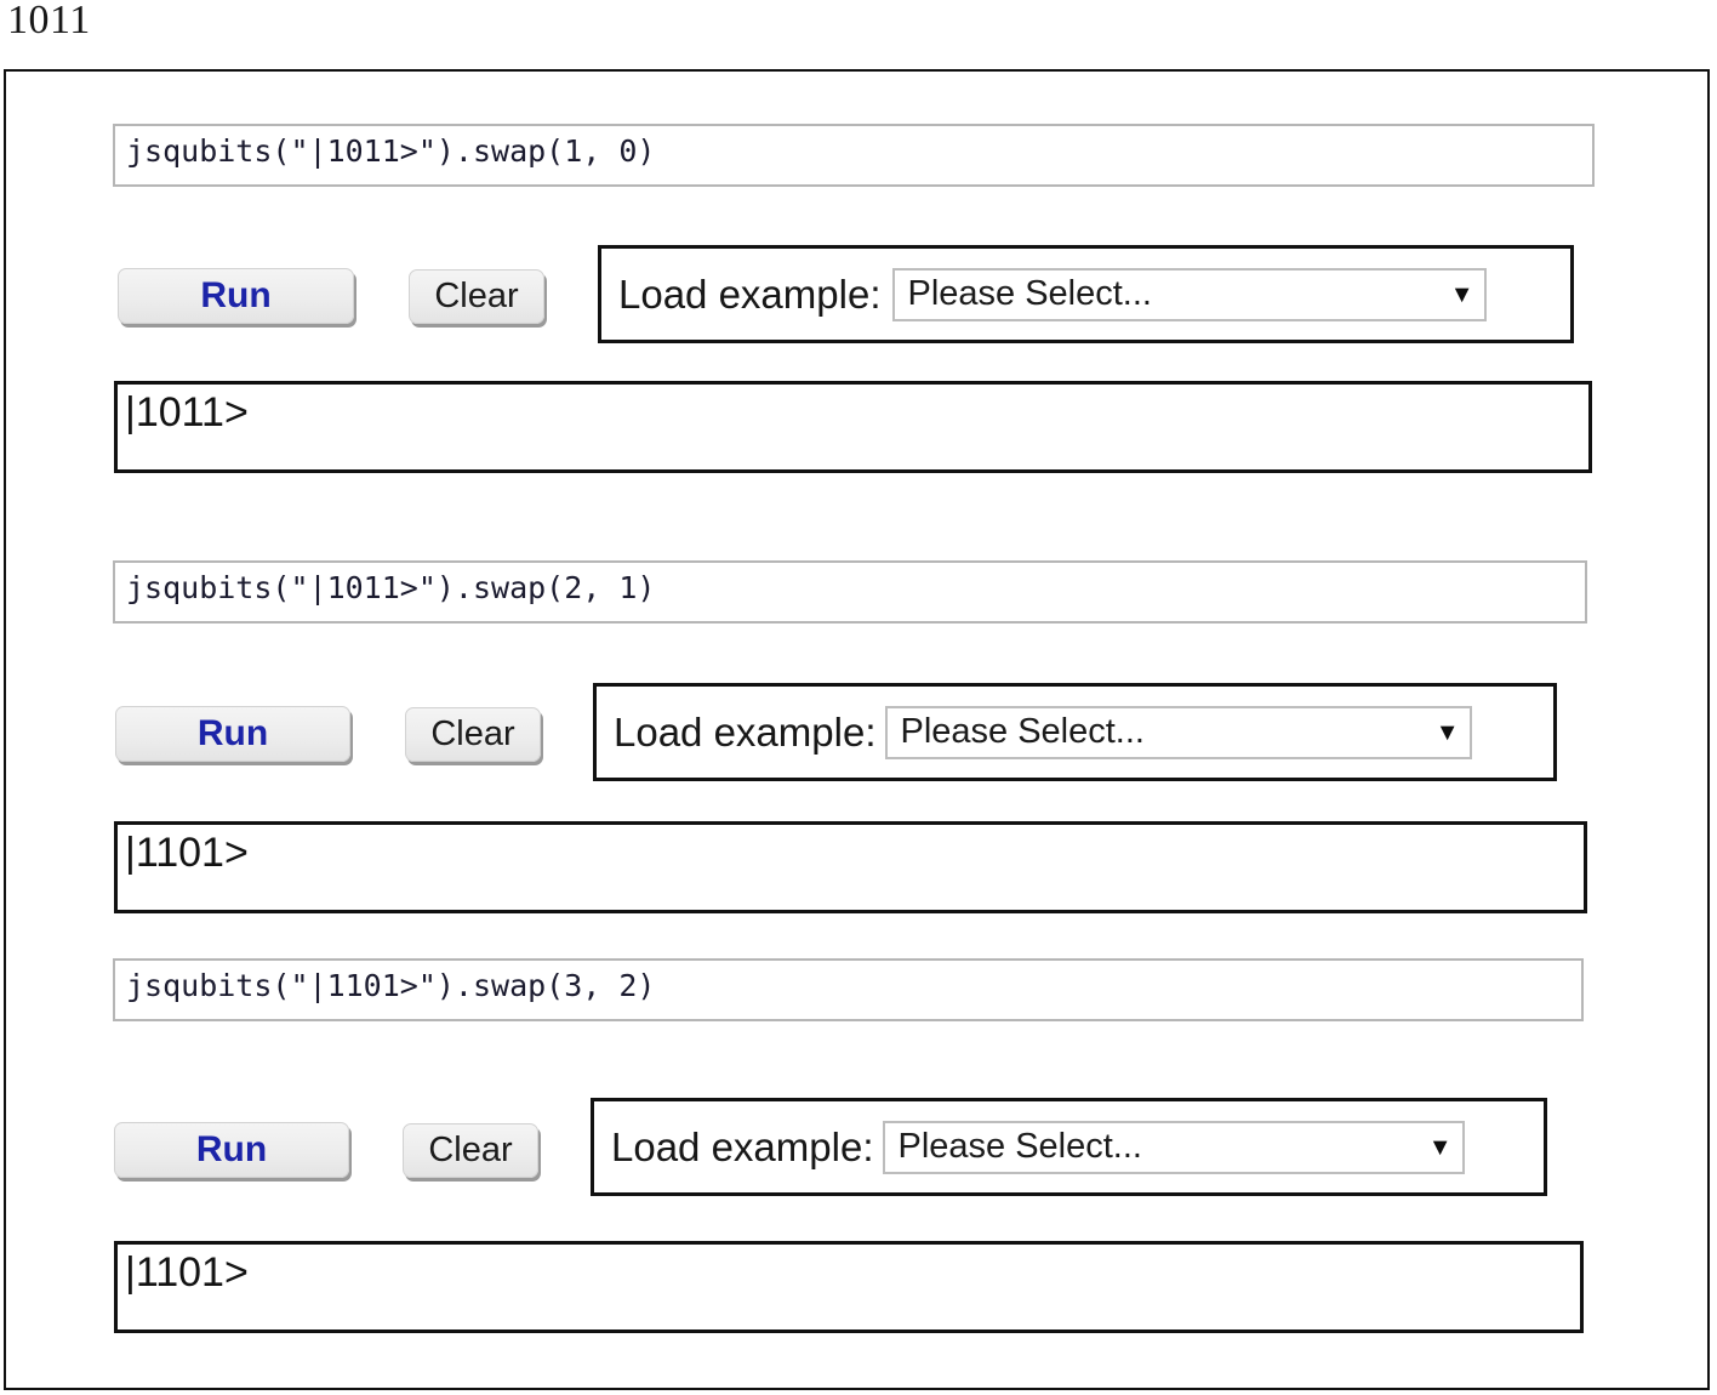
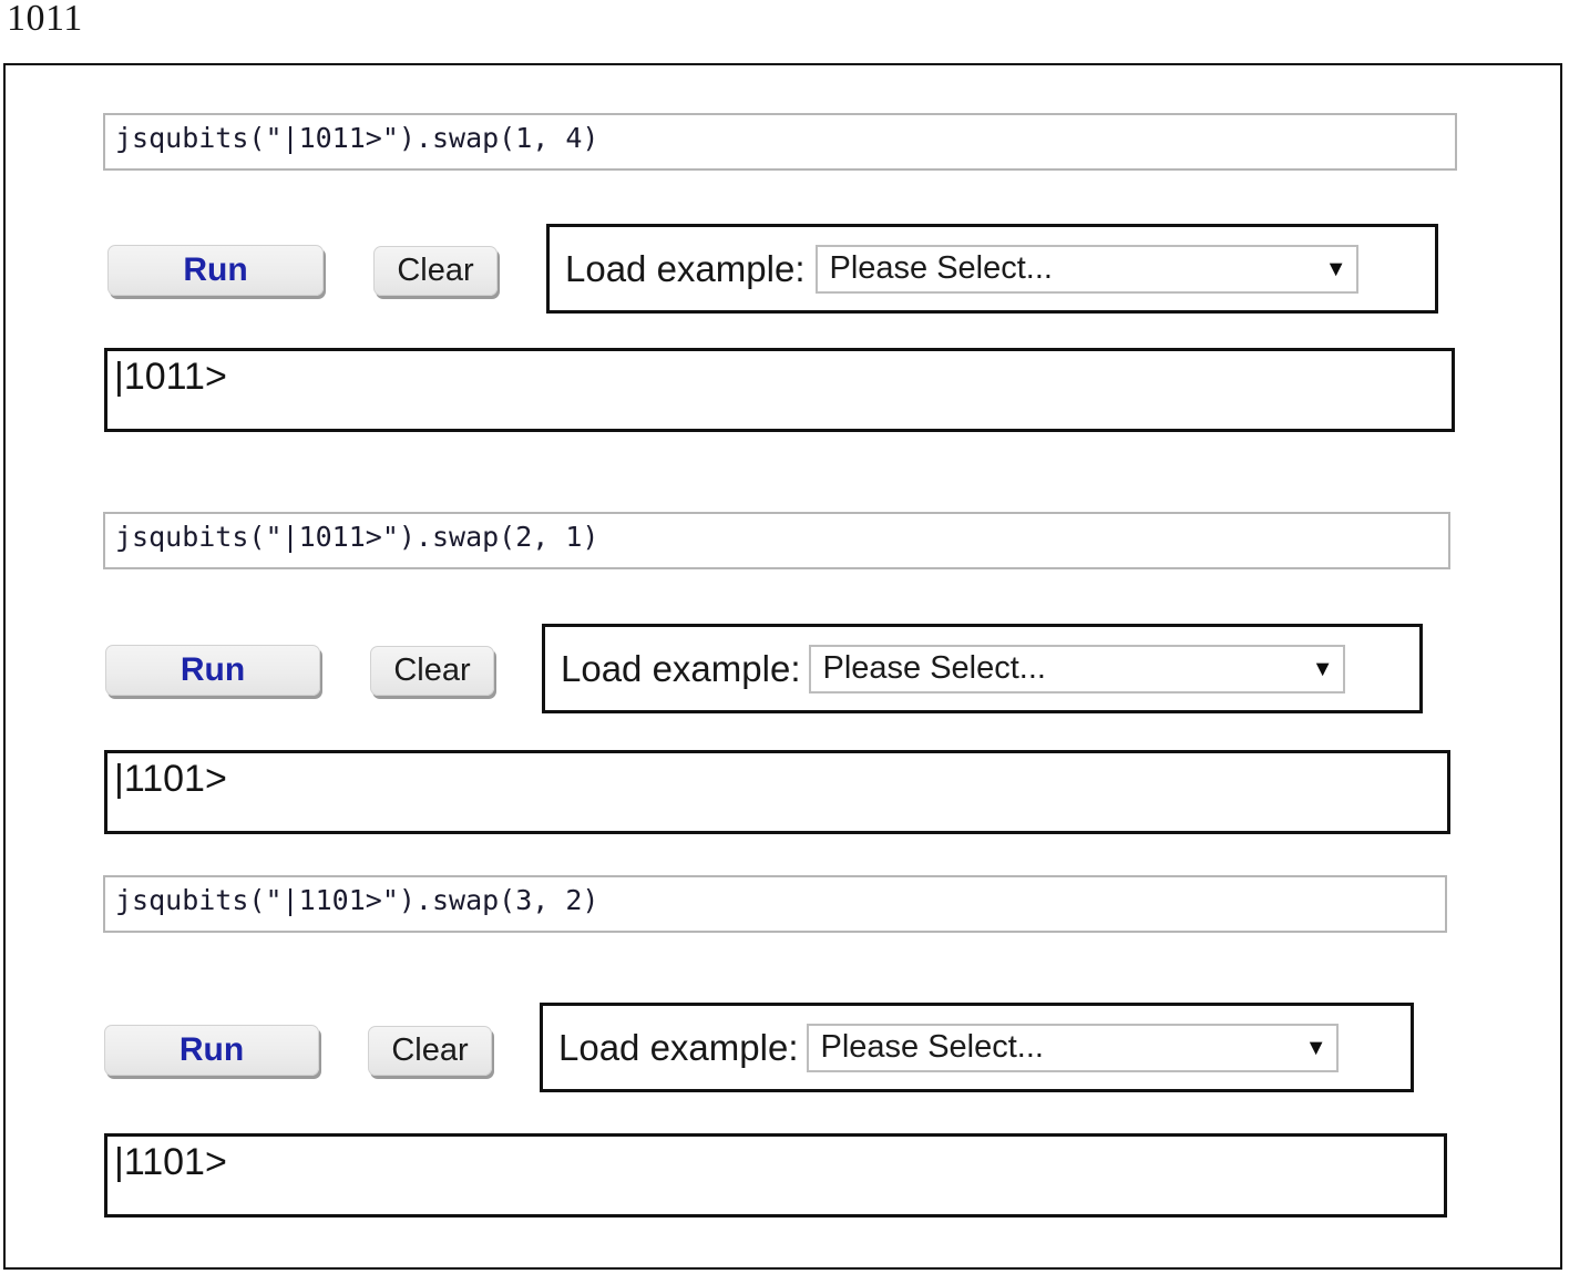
  1011
- jsqubits("|1011>").swap(1, 0)
+ jsqubits("|1011>").swap(1, 4)
  Run
  Clear
  Load example:
  Please Select...
  ▼
  |1011>
  jsqubits("|1011>").swap(2, 1)
  Run
  Clear
  Load example:
  Please Select...
  ▼
  |1101>
  jsqubits("|1101>").swap(3, 2)
  Run
  Clear
  Load example:
  Please Select...
  ▼
  |1101>
